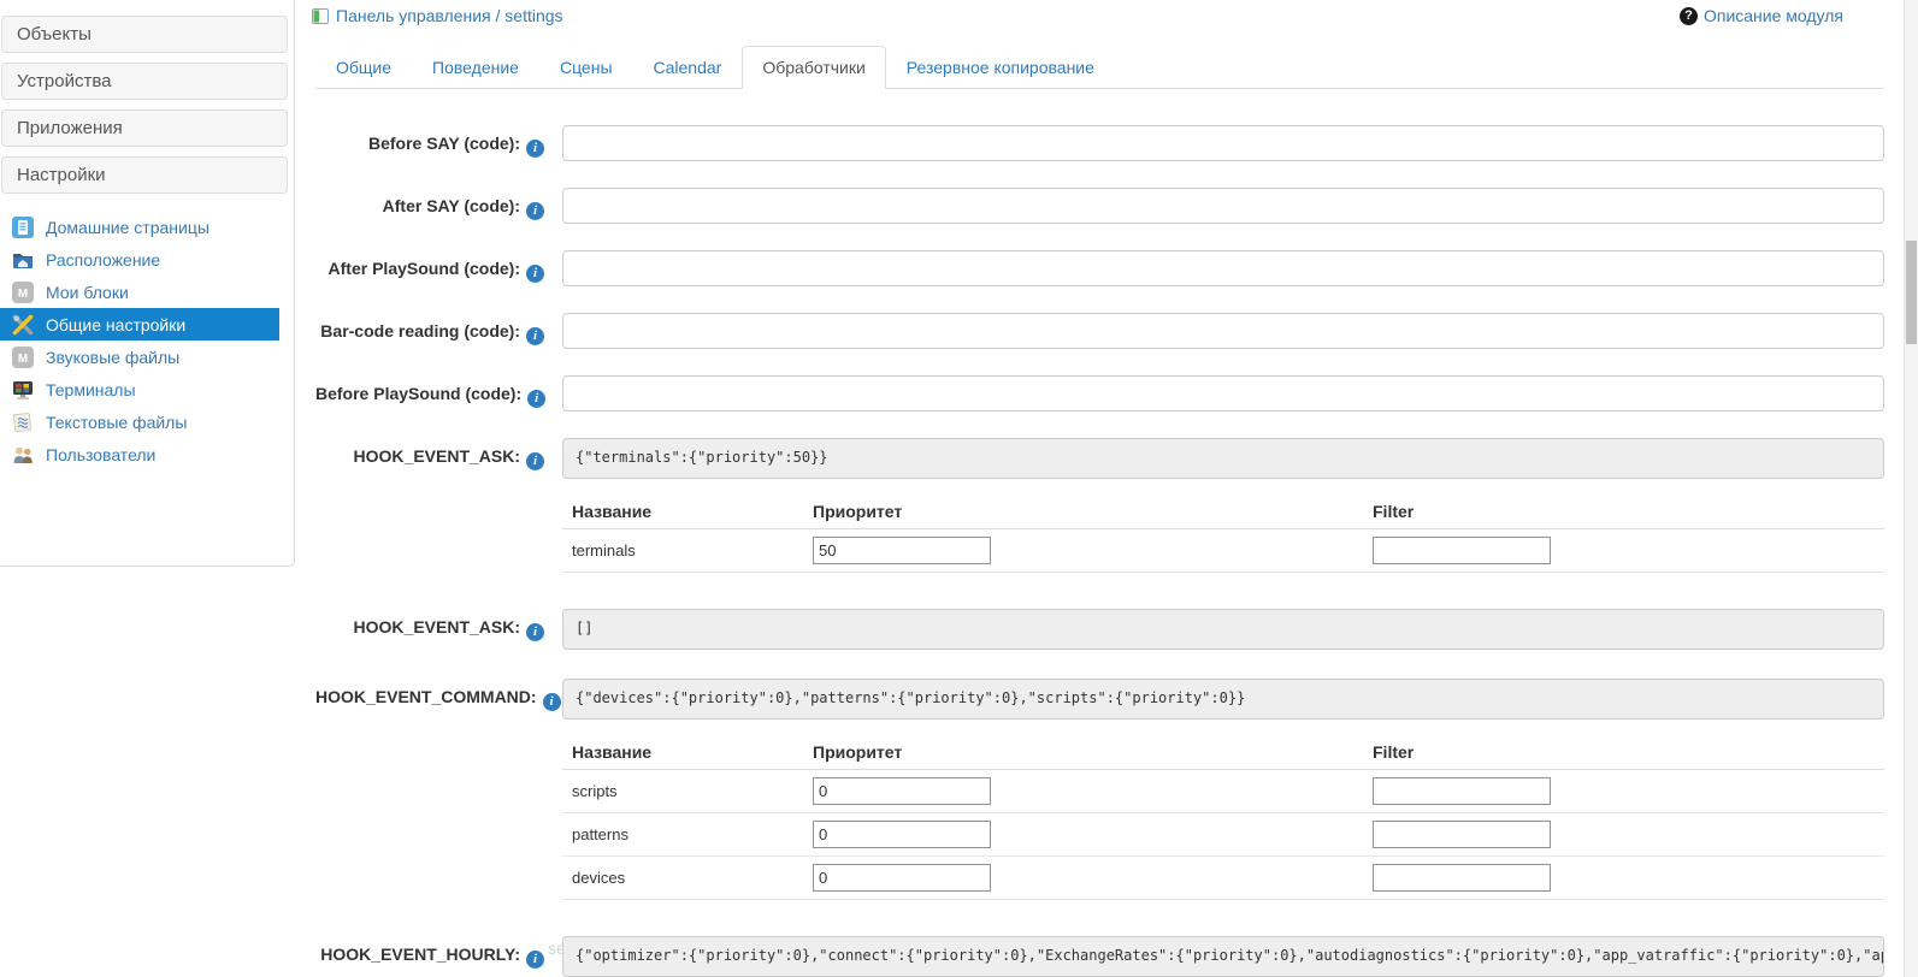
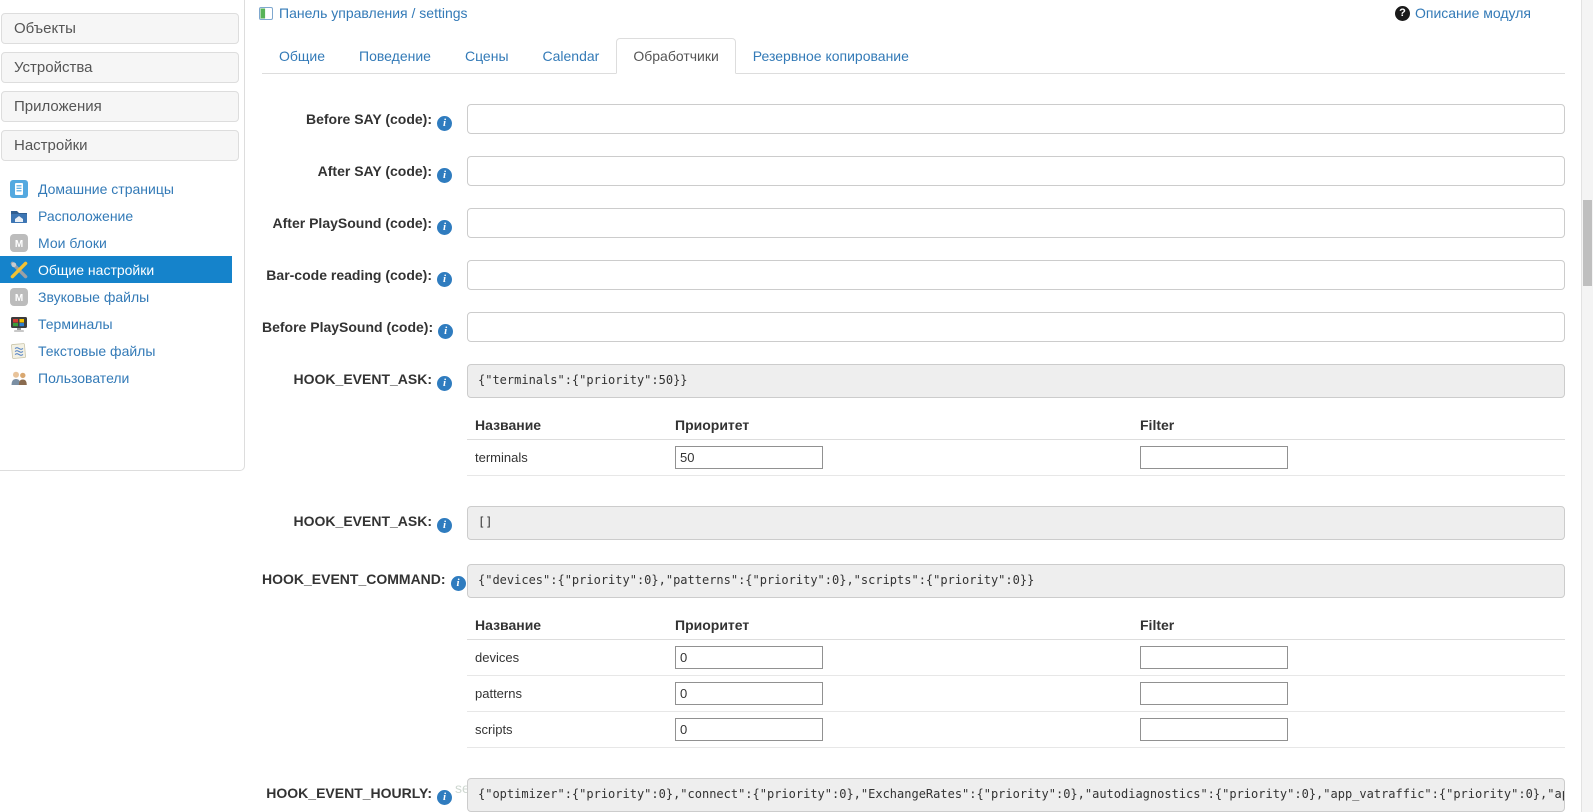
  Объекты
  Устройства
  Приложения
  Настройки
  Домашние страницы
  Расположение
  M
  Мои блоки
  Общие настройки
  M
  Звуковые файлы
  Терминалы
  Текстовые файлы
  Пользователи
  Панель управления / settings
  ?
  Описание модуля
  Общие
  Поведение
  Сцены
  Calendar
  Обработчики
  Резервное копирование
  Before SAY (code): i
  After SAY (code): i
  After PlaySound (code): i
  Bar-code reading (code): i
  Before PlaySound (code): i
  HOOK_EVENT_ASK: i
  {"terminals":{"priority":50}}
  Название
  Приоритет
  Filter
  terminals
  50
  HOOK_EVENT_ASK: i
  []
  HOOK_EVENT_COMMAND: i
  {"devices":{"priority":0},"patterns":{"priority":0},"scripts":{"priority":0}}
  Название
  Приоритет
  Filter
- scripts
+ devices
  0
  patterns
  0
- devices
+ scripts
  0
  HOOK_EVENT_HOURLY: i
  {"optimizer":{"priority":0},"connect":{"priority":0},"ExchangeRates":{"priority":0},"autodiagnostics":{"priority":0},"app_vatraffic":{"priority":0},"a
